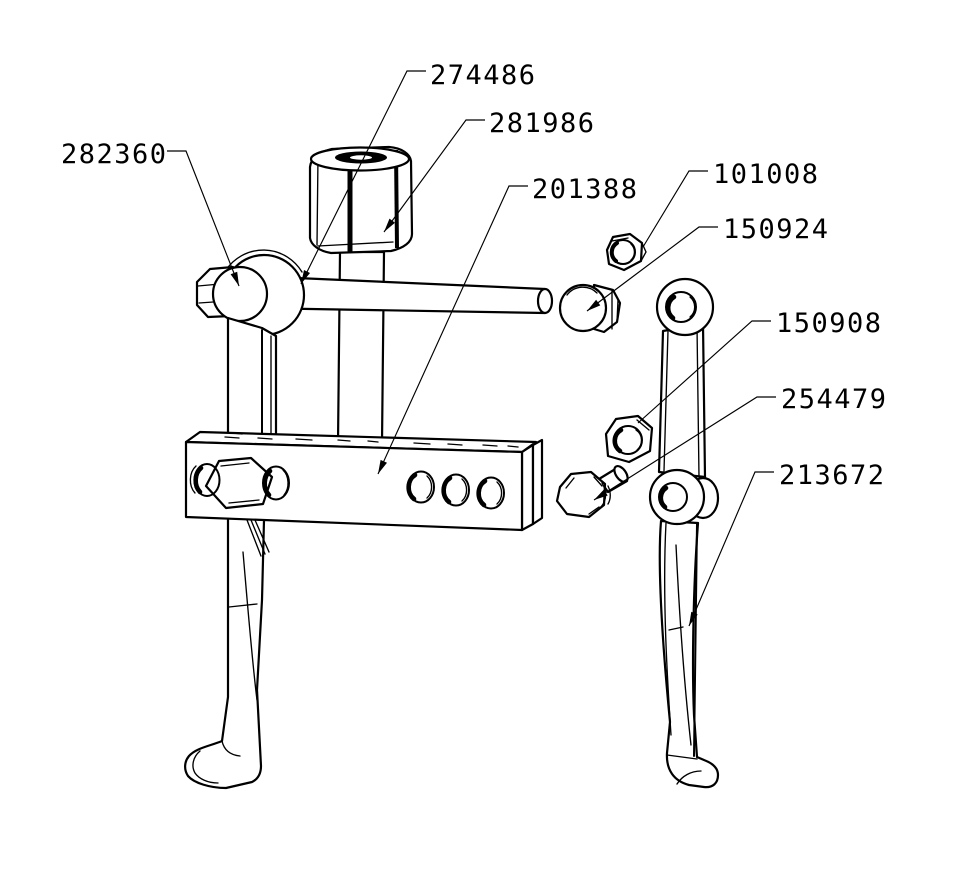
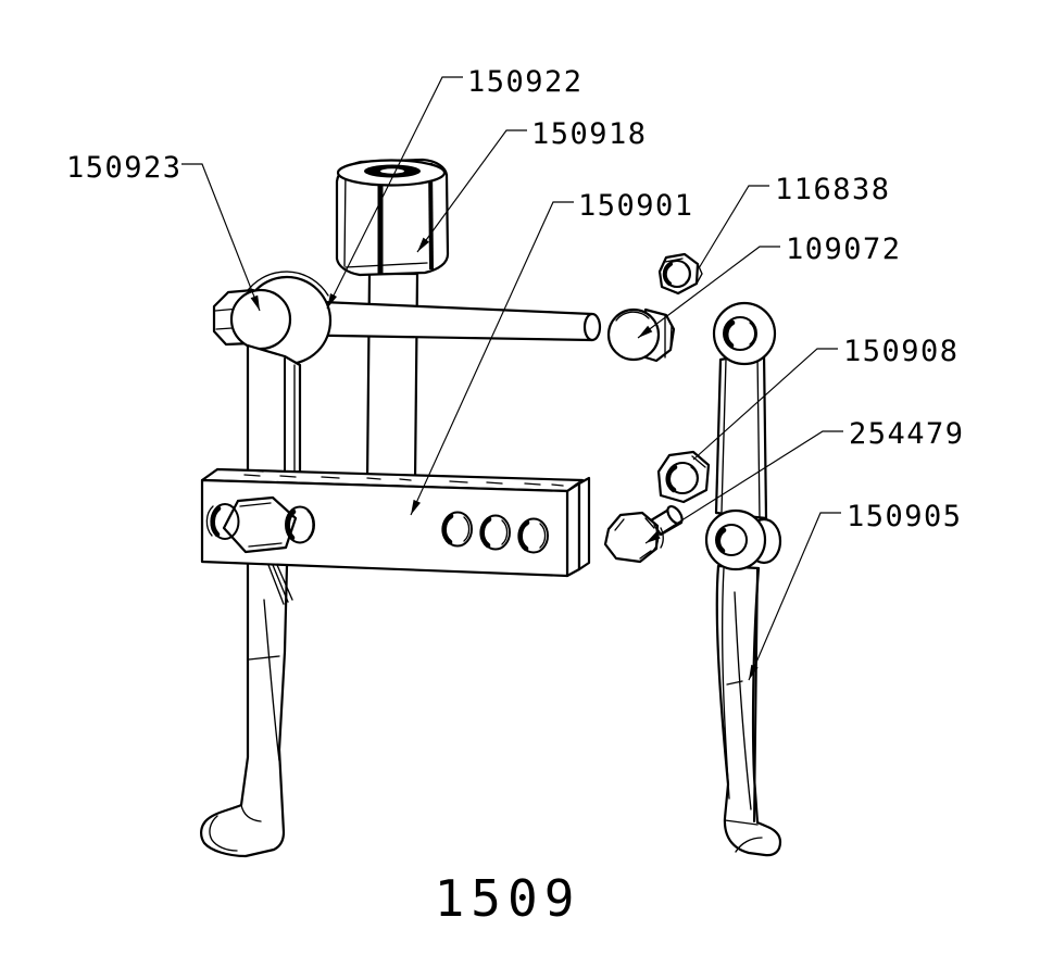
- 274486
+ 150922
- 281986
+ 150918
- 282360
+ 150923
- 201388
+ 150901
- 101008
+ 116838
- 150924
+ 109072
  150908
  254479
- 213672
+ 150905
+ 1509
